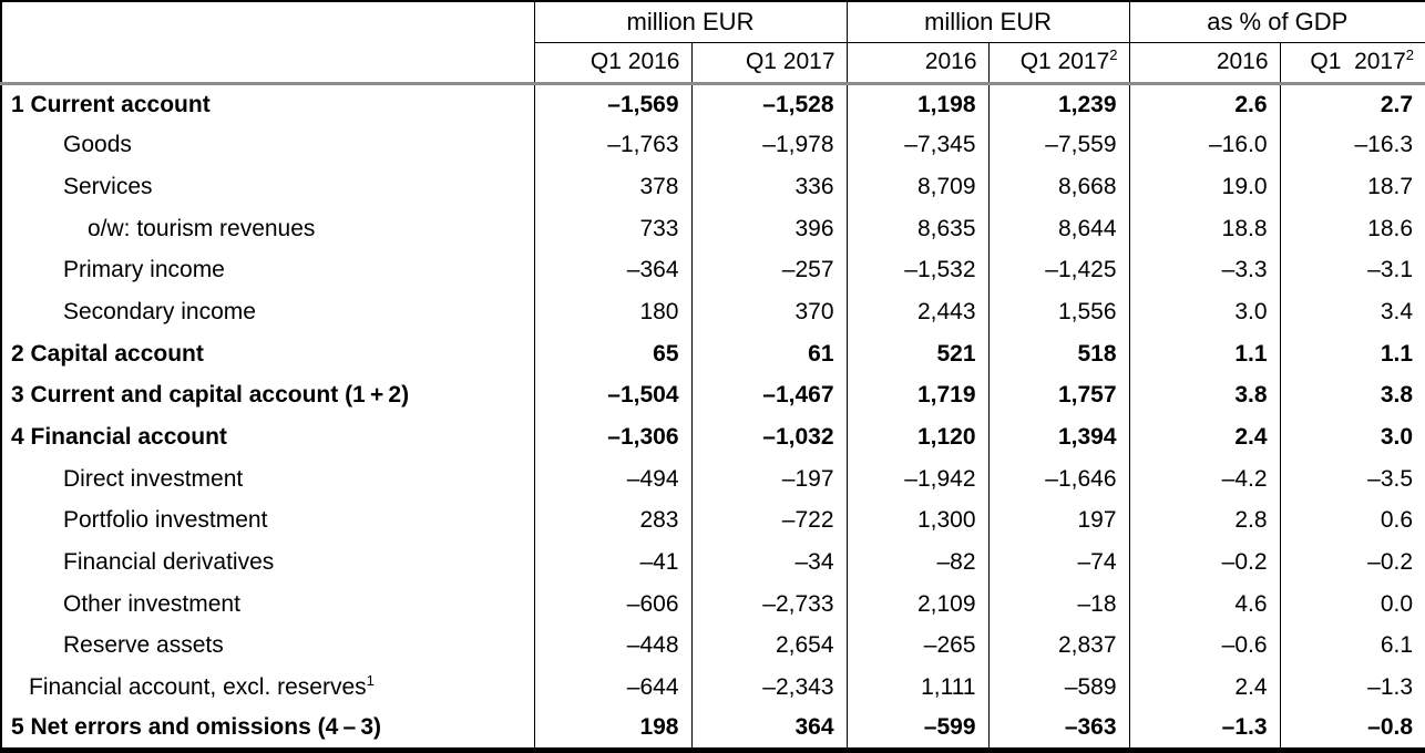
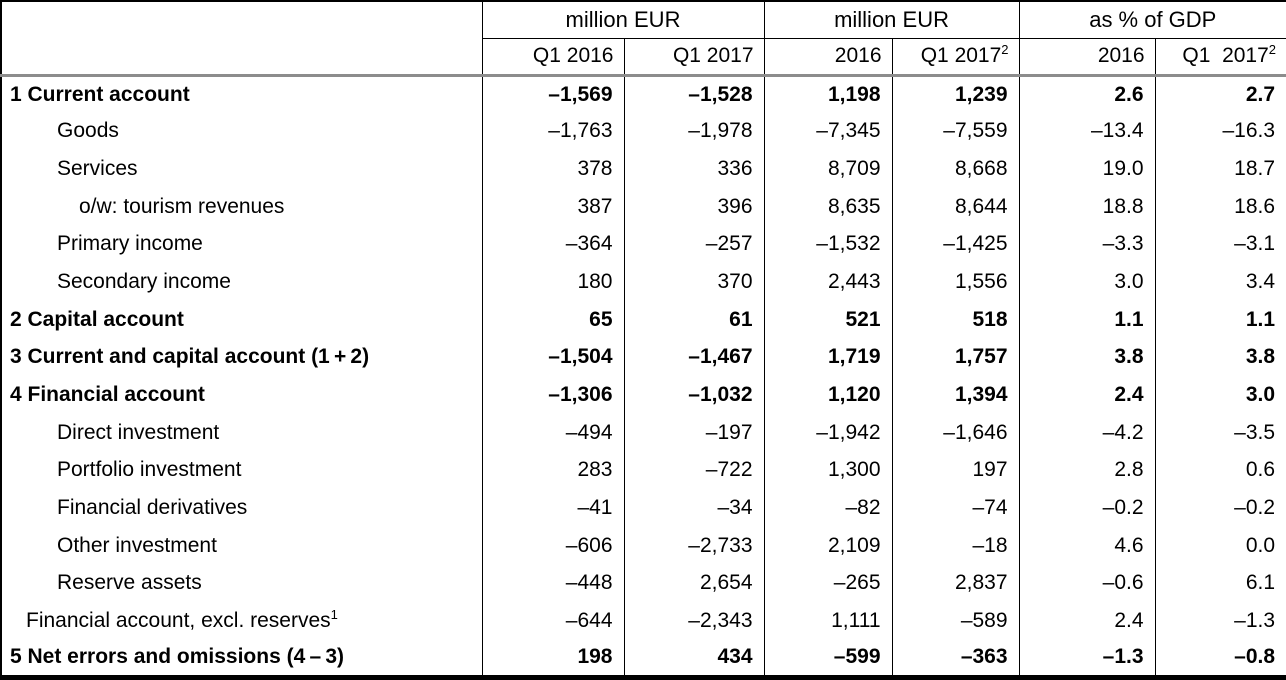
  	million EUR	million EUR	as % of GDP
  Q1 2016	Q1 2017	2016	Q1 20172	2016	Q1 20172
  1 Current account	–1,569	–1,528	1,198	1,239	2.6	2.7
- Goods	–1,763	–1,978	–7,345	–7,559	–16.0	–16.3
+ Goods	–1,763	–1,978	–7,345	–7,559	–13.4	–16.3
  Services	378	336	8,709	8,668	19.0	18.7
- o/w: tourism revenues	733	396	8,635	8,644	18.8	18.6
+ o/w: tourism revenues	387	396	8,635	8,644	18.8	18.6
  Primary income	–364	–257	–1,532	–1,425	–3.3	–3.1
  Secondary income	180	370	2,443	1,556	3.0	3.4
  2 Capital account	65	61	521	518	1.1	1.1
  3 Current and capital account (1 + 2)	–1,504	–1,467	1,719	1,757	3.8	3.8
  4 Financial account	–1,306	–1,032	1,120	1,394	2.4	3.0
  Direct investment	–494	–197	–1,942	–1,646	–4.2	–3.5
  Portfolio investment	283	–722	1,300	197	2.8	0.6
  Financial derivatives	–41	–34	–82	–74	–0.2	–0.2
  Other investment	–606	–2,733	2,109	–18	4.6	0.0
  Reserve assets	–448	2,654	–265	2,837	–0.6	6.1
  Financial account, excl. reserves1	–644	–2,343	1,111	–589	2.4	–1.3
- 5 Net errors and omissions (4 – 3)	198	364	–599	–363	–1.3	–0.8
+ 5 Net errors and omissions (4 – 3)	198	434	–599	–363	–1.3	–0.8
